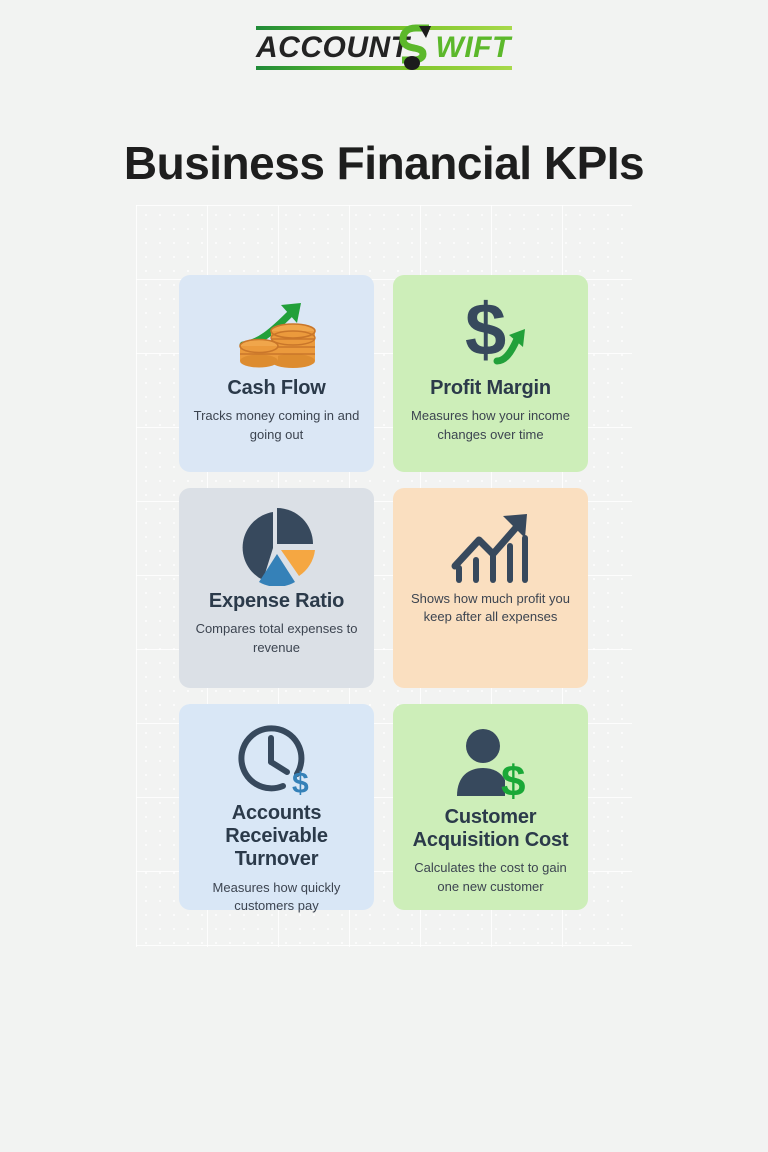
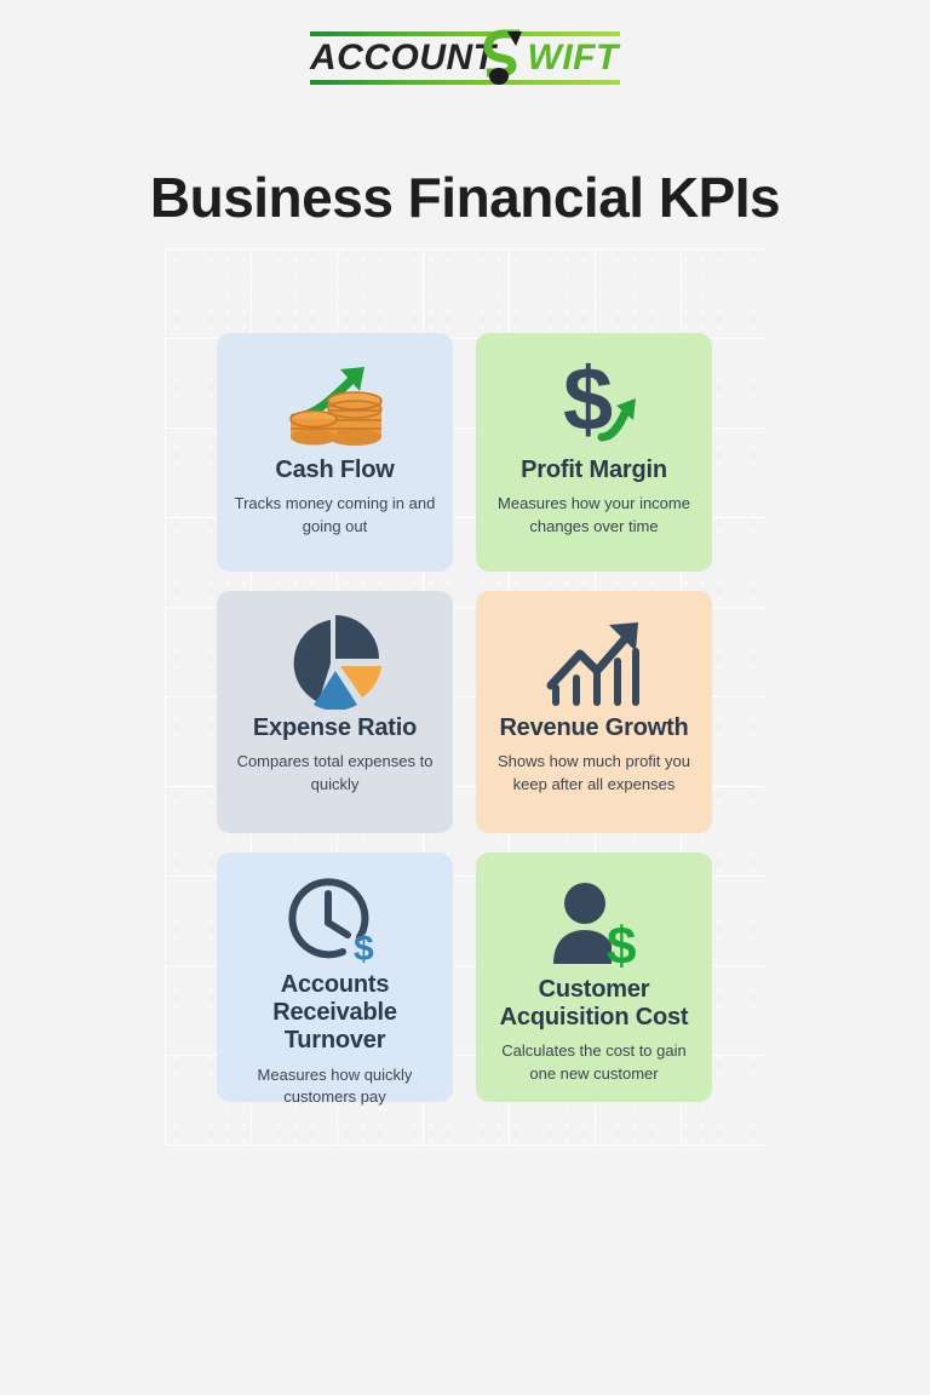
  ACCOUNT WIFT
  Business Financial KPIs
  Cash Flow
  Tracks money coming in and going out
  $
  Profit Margin
  Measures how your income changes over time
  Expense Ratio
- Compares total expenses to revenue
+ Compares total expenses to quickly
+ Revenue Growth
  Shows how much profit you keep after all expenses
  $
  Accounts Receivable Turnover
  Measures how quickly customers pay
  $
  Customer Acquisition Cost
  Calculates the cost to gain one new customer
